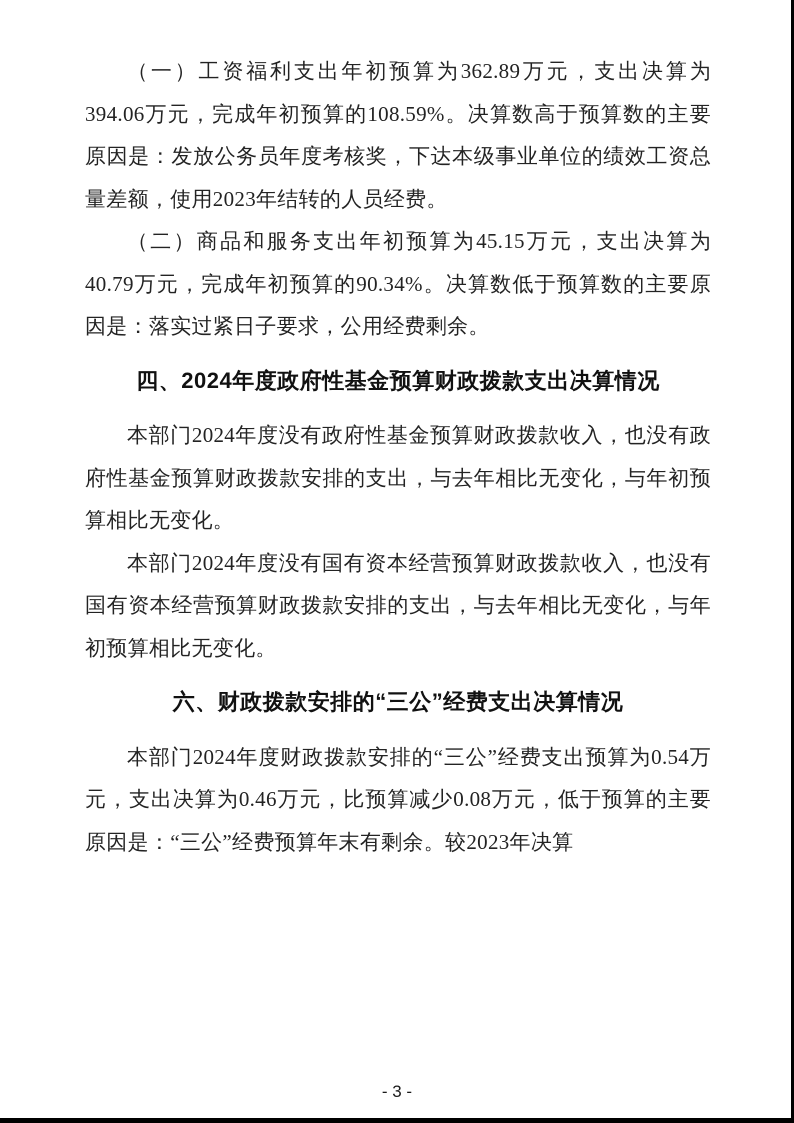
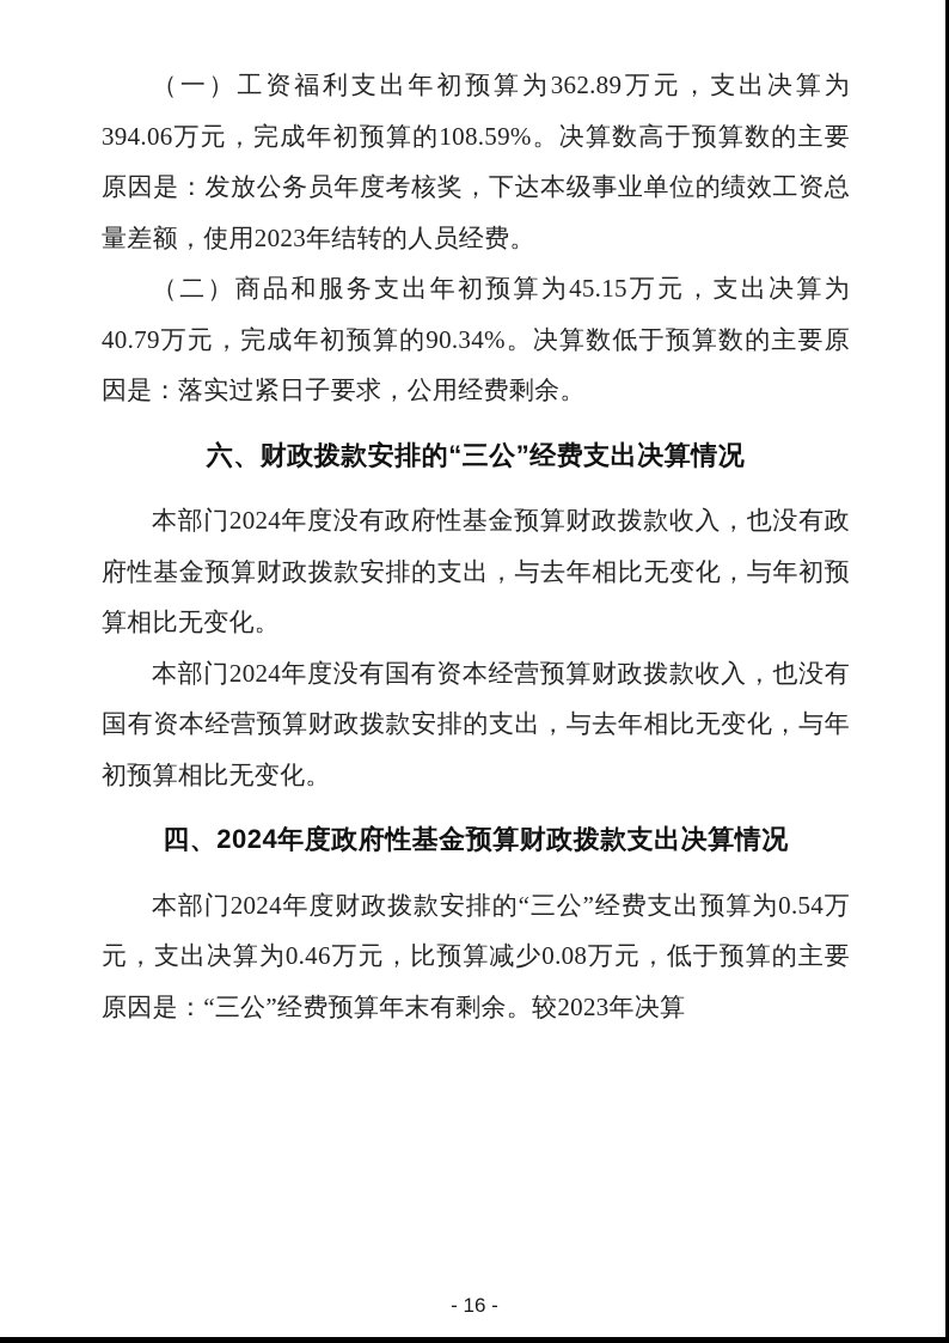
  （一）工资福利支出年初预算为362.89万元，支出决算为394.06万元，完成年初预算的108.59%。决算数高于预算数的主要原因是：发放公务员年度考核奖，下达本级事业单位的绩效工资总量差额，使用2023年结转的人员经费。
  （二）商品和服务支出年初预算为45.15万元，支出决算为40.79万元，完成年初预算的90.34%。决算数低于预算数的主要原因是：落实过紧日子要求，公用经费剩余。
- 四、2024年度政府性基金预算财政拨款支出决算情况
+ 六、财政拨款安排的“三公”经费支出决算情况
  本部门2024年度没有政府性基金预算财政拨款收入，也没有政府性基金预算财政拨款安排的支出，与去年相比无变化，与年初预算相比无变化。
  本部门2024年度没有国有资本经营预算财政拨款收入，也没有国有资本经营预算财政拨款安排的支出，与去年相比无变化，与年初预算相比无变化。
- 六、财政拨款安排的“三公”经费支出决算情况
+ 四、2024年度政府性基金预算财政拨款支出决算情况
  本部门2024年度财政拨款安排的“三公”经费支出预算为0.54万元，支出决算为0.46万元，比预算减少0.08万元，低于预算的主要原因是：“三公”经费预算年末有剩余。较2023年决算
- - 3 -
+ - 16 -
